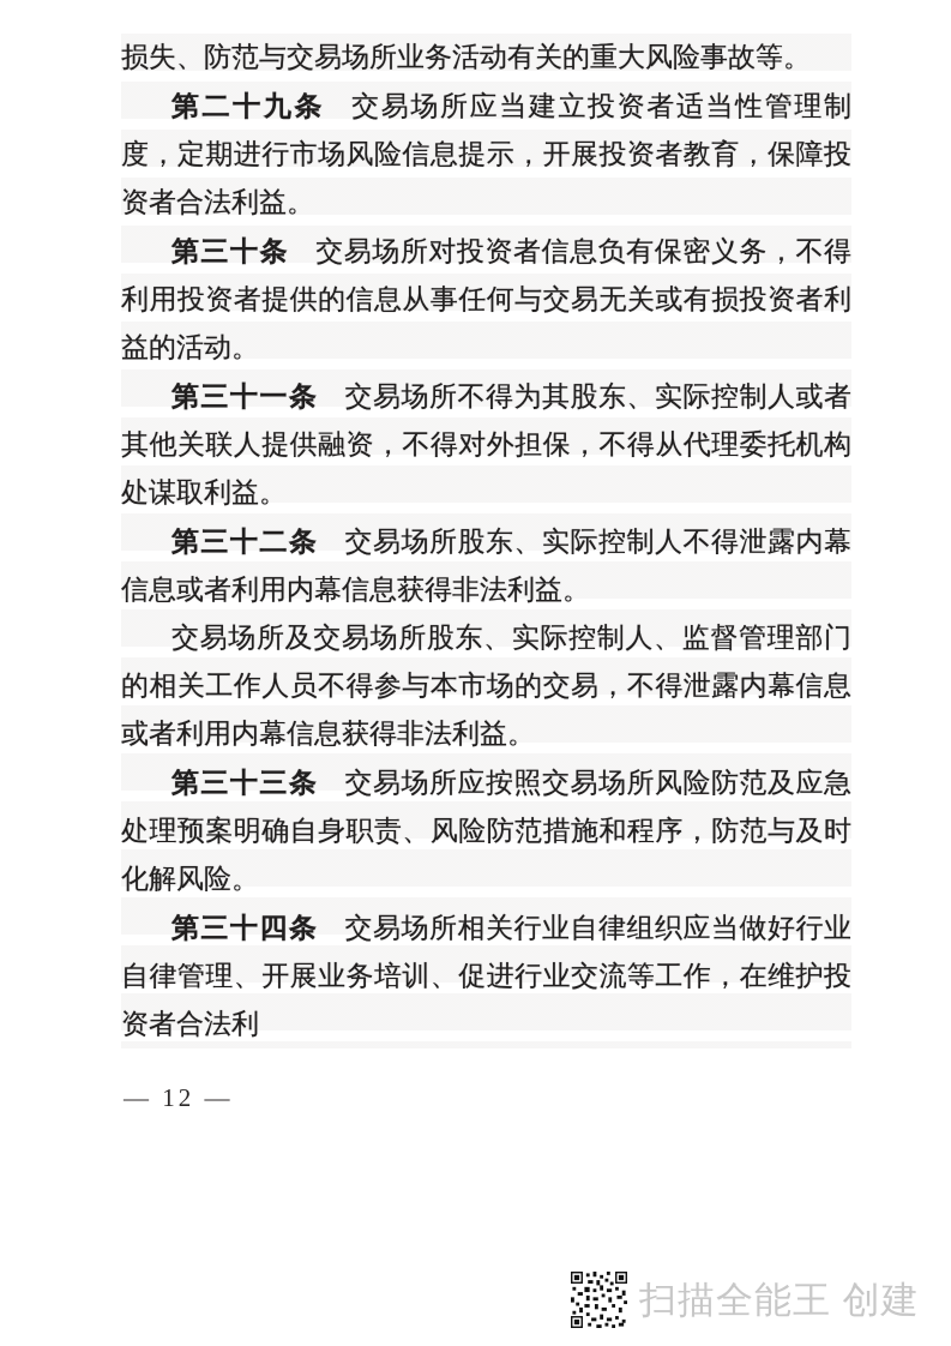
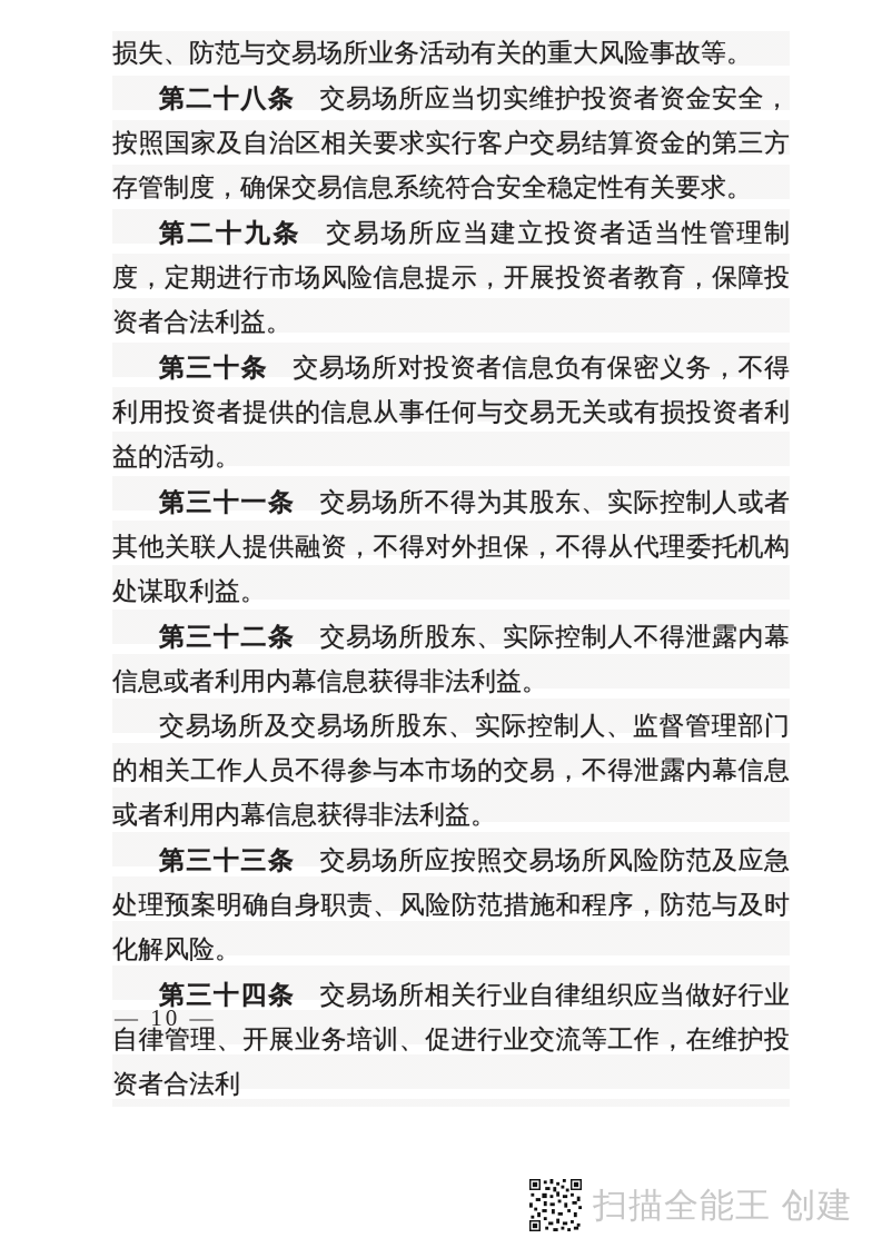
  损失、防范与交易场所业务活动有关的重大风险事故等。
+ 第二十八条 交易场所应当切实维护投资者资金安全，按照国家及自治区相关要求实行客户交易结算资金的第三方存管制度，确保交易信息系统符合安全稳定性有关要求。
  第二十九条 交易场所应当建立投资者适当性管理制度，定期进行市场风险信息提示，开展投资者教育，保障投资者合法利益。
  第三十条 交易场所对投资者信息负有保密义务，不得利用投资者提供的信息从事任何与交易无关或有损投资者利益的活动。
  第三十一条 交易场所不得为其股东、实际控制人或者其他关联人提供融资，不得对外担保，不得从代理委托机构处谋取利益。
  第三十二条 交易场所股东、实际控制人不得泄露内幕信息或者利用内幕信息获得非法利益。
  交易场所及交易场所股东、实际控制人、监督管理部门的相关工作人员不得参与本市场的交易，不得泄露内幕信息或者利用内幕信息获得非法利益。
  第三十三条 交易场所应按照交易场所风险防范及应急处理预案明确自身职责、风险防范措施和程序，防范与及时化解风险。
  第三十四条 交易场所相关行业自律组织应当做好行业自律管理、开展业务培训、促进行业交流等工作，在维护投资者合法利
- — 12 —
+ — 10 —
  扫描全能王 创建
